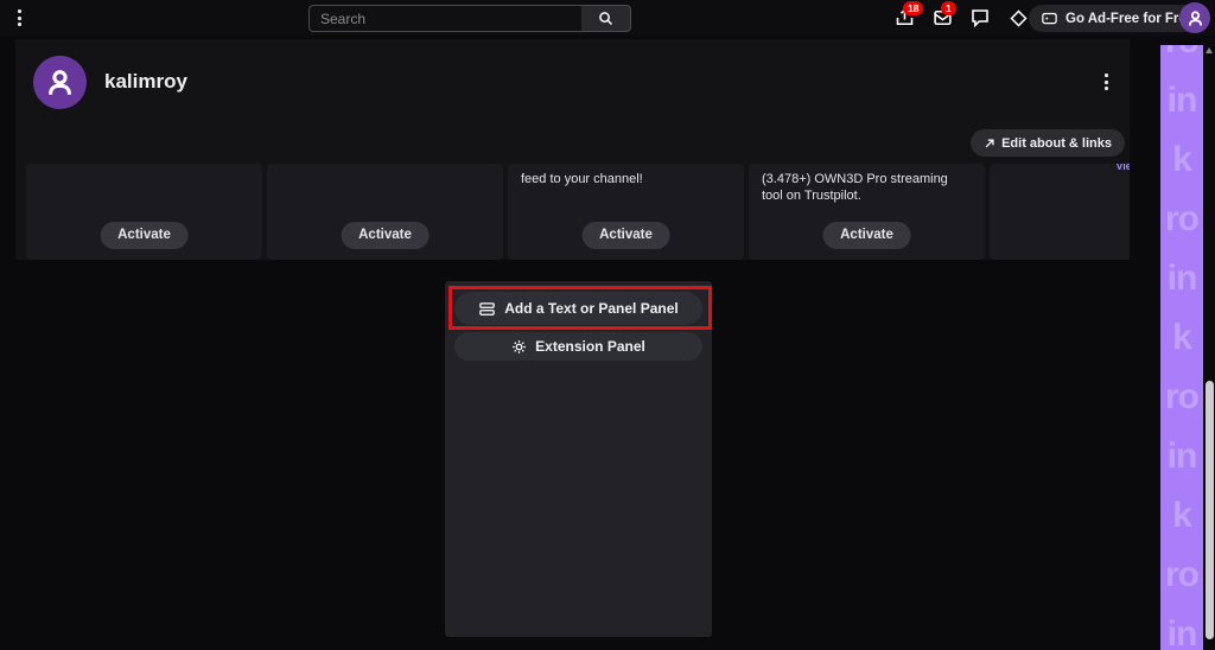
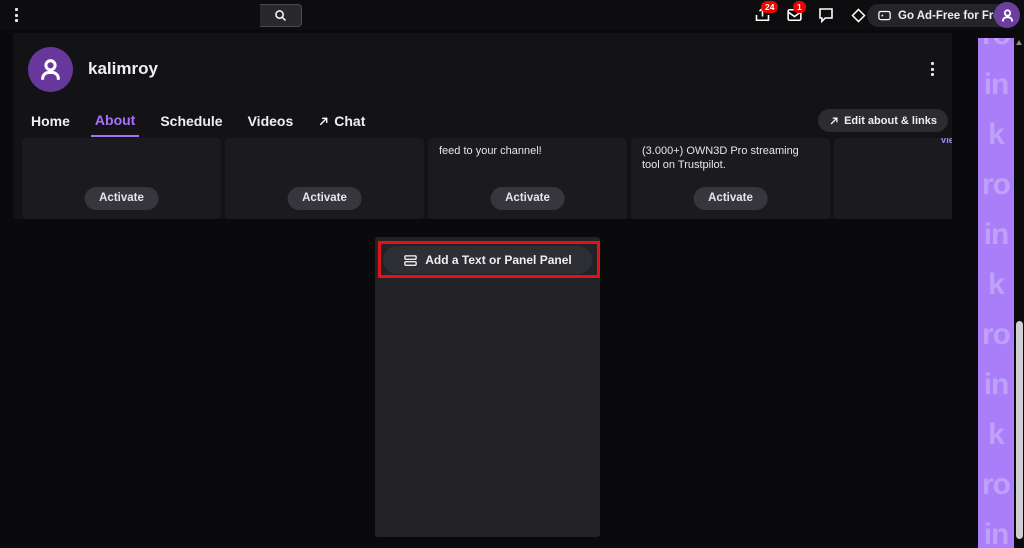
- Search
- 18
+ 24
  1
  Go Ad-Free for Fr
  kalimroy
+ Home
+ About
+ Schedule
+ Videos
+ Chat
  Edit about & links
  Activate
  Activate
  feed to your channel!
  Activate
- (3.478+) OWN3D Pro streaming tool on Trustpilot.
+ (3.000+) OWN3D Pro streaming tool on Trustpilot.
  Activate
  Add a Text or Panel Panel
- Extension Panel
  in
  k
  ro
  in
  k
  ro
  in
  k
  ro
  in
